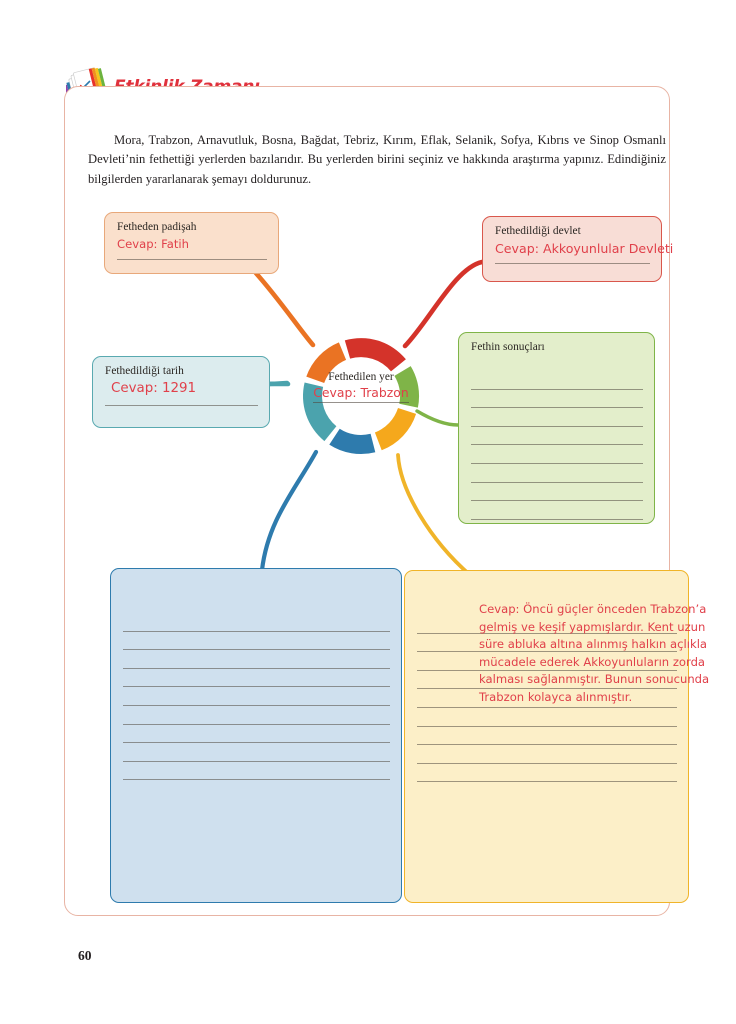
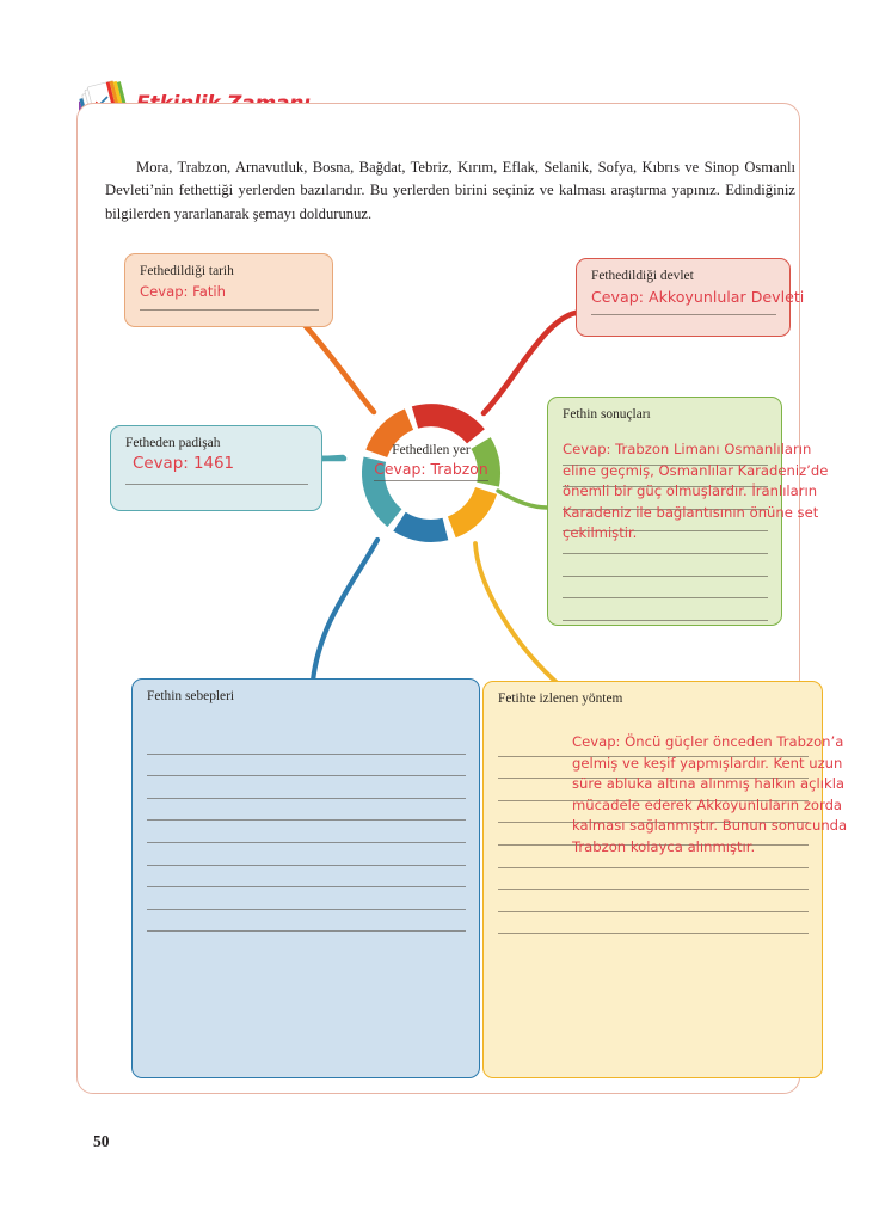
- Mora, Trabzon, Arnavutluk, Bosna, Bağdat, Tebriz, Kırım, Eflak, Selanik, Sofya, Kıbrıs ve Sinop Osmanlı Devleti’nin fethettiği yerlerden bazılarıdır. Bu yerlerden birini seçiniz ve hakkında araştırma yapınız. Edindiğiniz bilgilerden yararlanarak şemayı doldurunuz.
+ Mora, Trabzon, Arnavutluk, Bosna, Bağdat, Tebriz, Kırım, Eflak, Selanik, Sofya, Kıbrıs ve Sinop Osmanlı Devleti’nin fethettiği yerlerden bazılarıdır. Bu yerlerden birini seçiniz ve kalması araştırma yapınız. Edindiğiniz bilgilerden yararlanarak şemayı doldurunuz.
  Fethedilen yer
  Cevap: Trabzon
- Fetheden padişah
+ Fethedildiği tarih
  Cevap: Fatih
  Fethedildiği devlet
  Cevap: Akkoyunlular Devleti
- Fethedildiği tarih
+ Fetheden padişah
- Cevap: 1291
+ Cevap: 1461
  Fethin sonuçları
+ Cevap: Trabzon Limanı Osmanlıların eline geçmiş, Osmanlılar Karadeniz’de önemli bir güç olmuşlardır. İranlıların Karadeniz ile bağlantısının önüne set çekilmiştir.
+ Fethin sebepleri
+ Fetihte izlenen yöntem
  Cevap: Öncü güçler önceden Trabzon’a gelmiş ve keşif yapmışlardır. Kent uzun süre abluka altına alınmış halkın açlıkla mücadele ederek Akkoyunluların zorda kalması sağlanmıştır. Bunun sonucunda Trabzon kolayca alınmıştır.
- 60
+ 50
